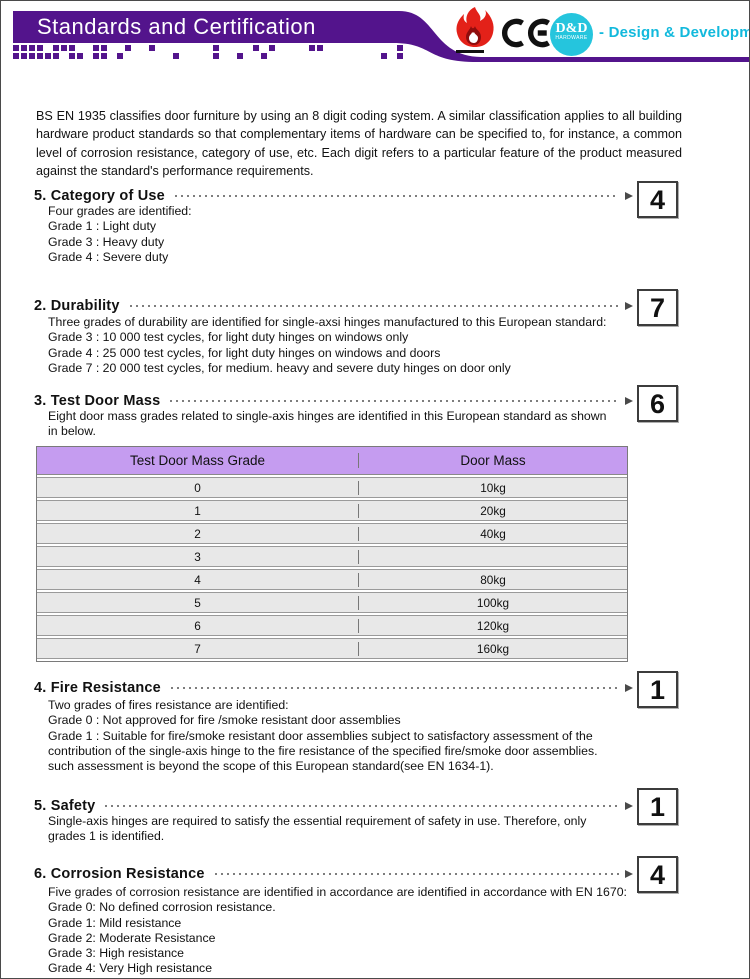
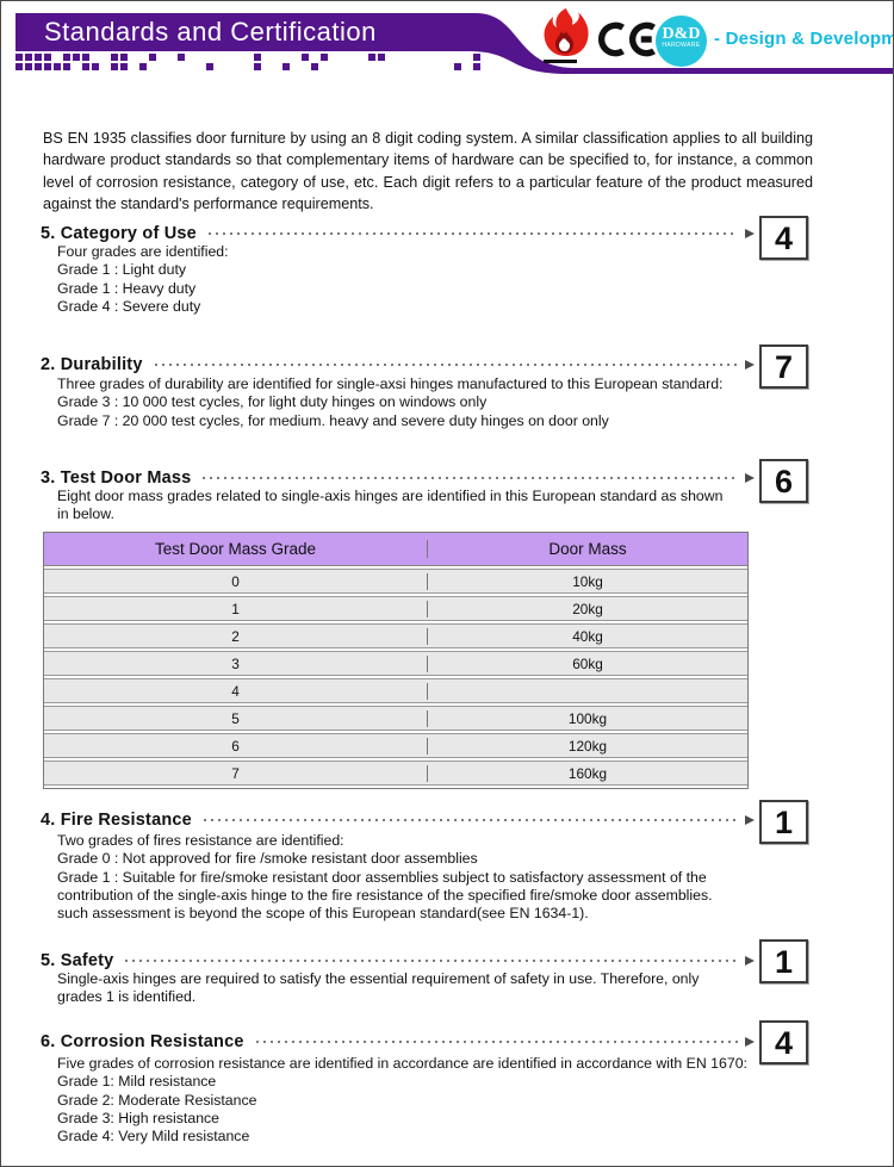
  Standards and Certification
  D&D
  - Design & Developm
  BS EN 1935 classifies door furniture by using an 8 digit coding system. A similar classification applies to all building hardware product standards so that complementary items of hardware can be specified to, for instance, a common level of corrosion resistance, category of use, etc. Each digit refers to a particular feature of the product measured against the standard's performance requirements.
  5. Category of Use
  4
  Four grades are identified:
  Grade 1 : Light duty
- Grade 3 : Heavy duty
+ Grade 1 : Heavy duty
  Grade 4 : Severe duty
  2. Durability
  7
  Three grades of durability are identified for single-axsi hinges manufactured to this European standard:
  Grade 3 : 10 000 test cycles, for light duty hinges on windows only
- Grade 4 : 25 000 test cycles, for light duty hinges on windows and doors
  Grade 7 : 20 000 test cycles, for medium. heavy and severe duty hinges on door only
  3. Test Door Mass
  6
  Eight door mass grades related to single-axis hinges are identified in this European standard as shown
  in below.
  4. Fire Resistance
  1
  Two grades of fires resistance are identified:
  Grade 0 : Not approved for fire /smoke resistant door assemblies
  Grade 1 : Suitable for fire/smoke resistant door assemblies subject to satisfactory assessment of the
  contribution of the single-axis hinge to the fire resistance of the specified fire/smoke door assemblies.
  such assessment is beyond the scope of this European standard(see EN 1634-1).
  5. Safety
  1
  Single-axis hinges are required to satisfy the essential requirement of safety in use. Therefore, only
  grades 1 is identified.
  6. Corrosion Resistance
  4
  Five grades of corrosion resistance are identified in accordance are identified in accordance with EN 1670:
- Grade 0: No defined corrosion resistance.
  Grade 1: Mild resistance
  Grade 2: Moderate Resistance
  Grade 3: High resistance
- Grade 4: Very High resistance
+ Grade 4: Very Mild resistance
  Test Door Mass Grade
  Door Mass
  0
  10kg
  1
  20kg
  2
  40kg
  3
+ 60kg
  4
- 80kg
  5
  100kg
  6
  120kg
  7
  160kg
